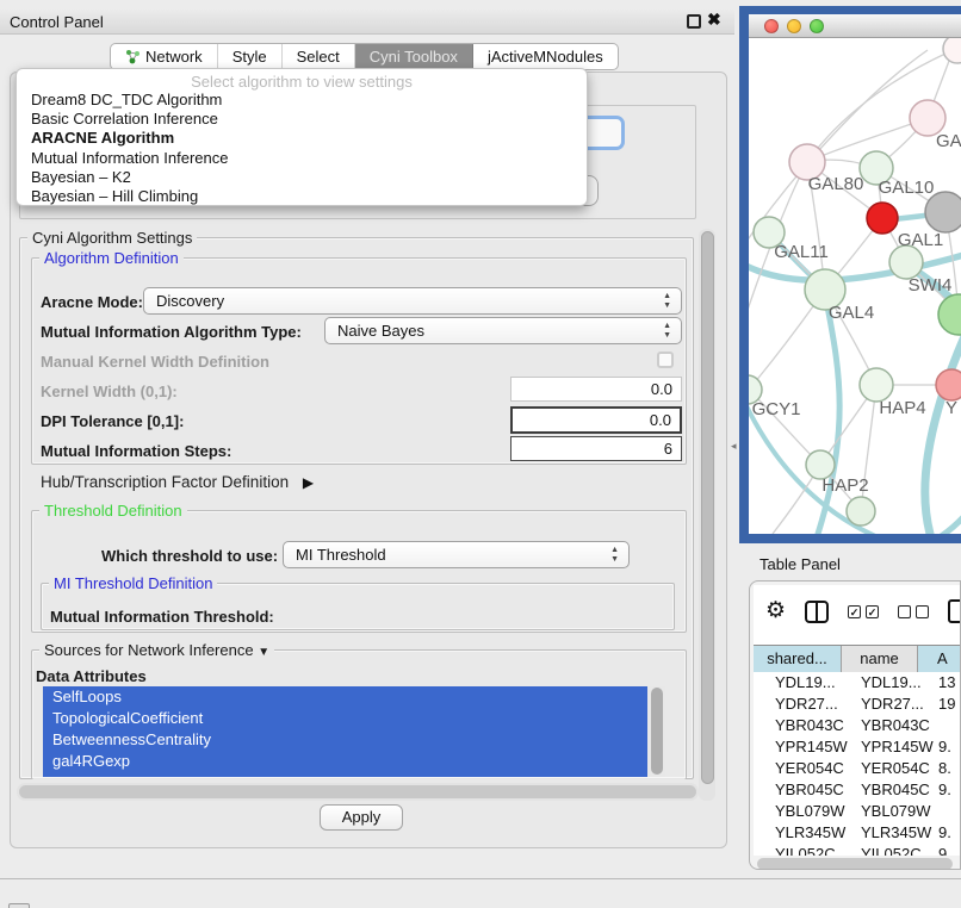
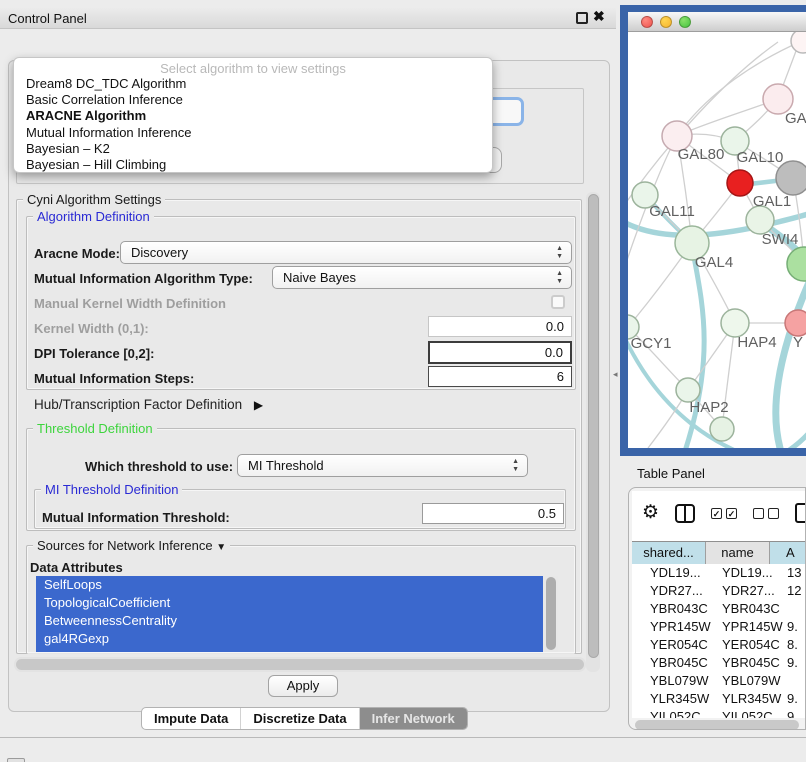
  Control Panel
  ✖
- Network
- Style
- Select
- Cyni Toolbox
- jActiveMNodules
  Select algorithm to view settings
  Dream8 DC_TDC Algorithm
  Basic Correlation Inference
  ARACNE Algorithm
  Mutual Information Inference
  Bayesian – K2
  Bayesian – Hill Climbing
  Cyni Algorithm Settings
  Algorithm Definition
  Aracne Mode:
  Discovery
  Mutual Information Algorithm Type:
  Naive Bayes
  Manual Kernel Width Definition
  Kernel Width (0,1):
  0.0
- DPI Tolerance [0,1]:
+ DPI Tolerance [0,2]:
  0.0
  Mutual Information Steps:
  6
  Hub/Transcription Factor Definition ▶
  Threshold Definition
  Which threshold to use:
  MI Threshold
  MI Threshold Definition
  Mutual Information Threshold:
+ 0.5
  Sources for Network Inference ▼
  Data Attributes
  SelfLoops
  TopologicalCoefficient
  BetweennessCentrality
  gal4RGexp
  Apply
+ Impute Data
+ Discretize Data
+ Infer Network
  ◂
  GAL80
  GAL10
  GAL1
  GAL11
  SWI4
  GAL4
  GCY1
  HAP4
  Y
  HAP2
  Table Panel
  ⚙
  ✓
  ✓
  shared...
  name
  A
  YDL19...
  YDL19...
  13
  YDR27...
  YDR27...
- 19
+ 12
  YBR043C
  YBR043C
  YPR145W
  YPR145W
  9.
  YER054C
  YER054C
  8.
  YBR045C
  YBR045C
  9.
  YBL079W
  YBL079W
  YLR345W
  YLR345W
  9.
  YIL052C
  YIL052C
  9
